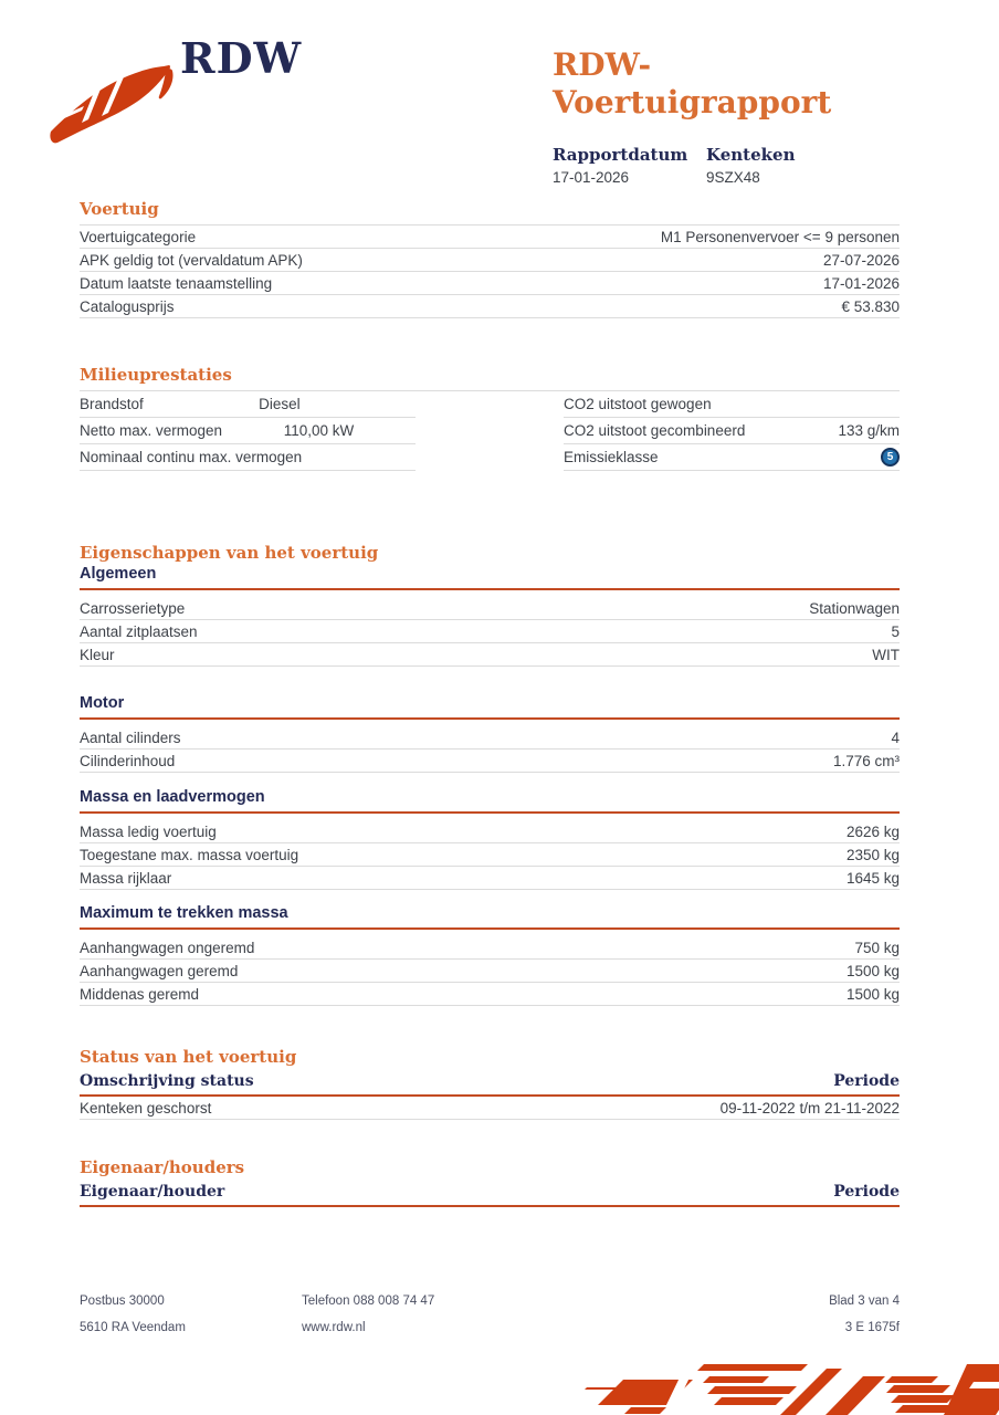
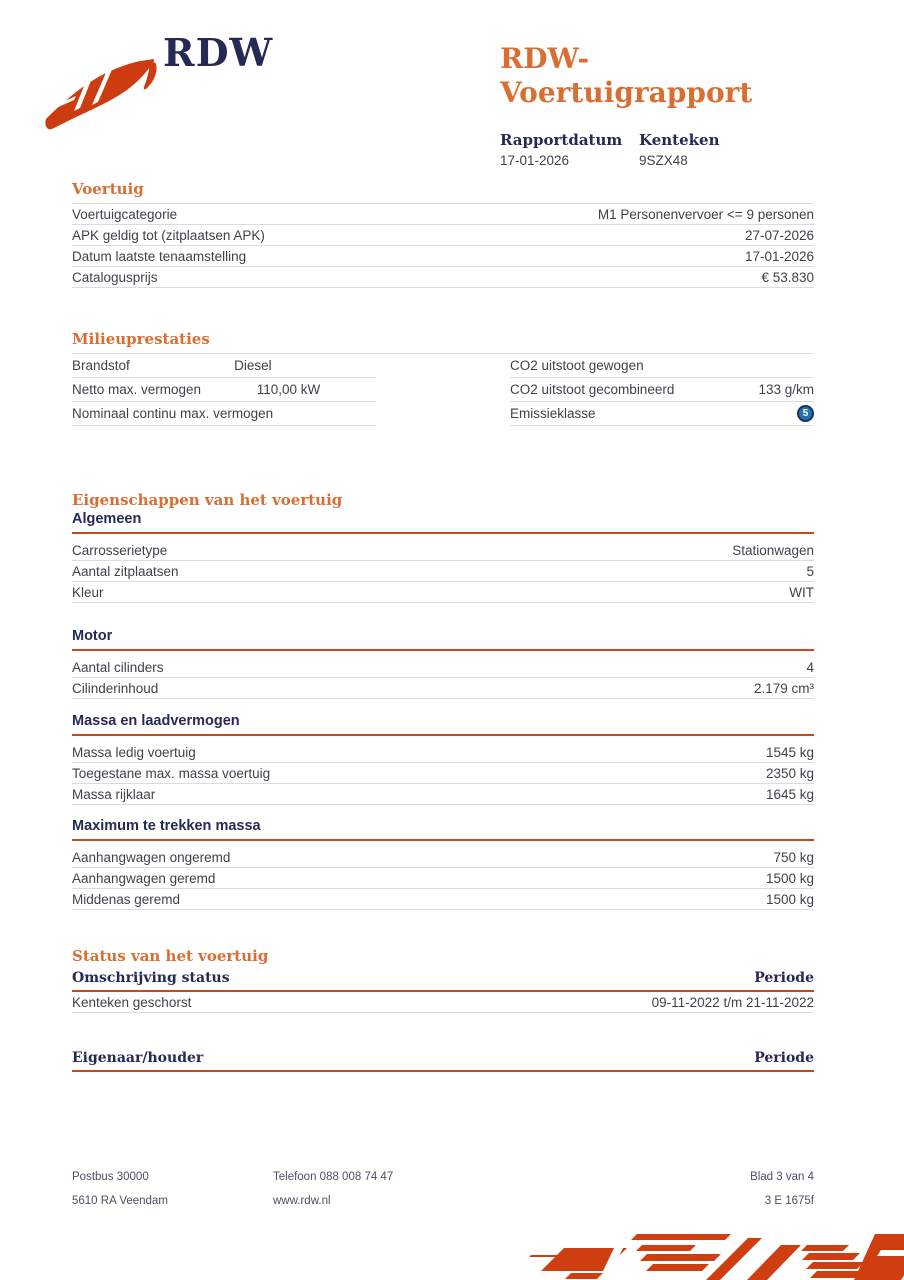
  RDW
  RDW-Voertuigrapport
  Rapportdatum
  17-01-2026
  Kenteken
  9SZX48
  Voertuig
  Voertuigcategorie
  M1 Personenvervoer <= 9 personen
- APK geldig tot (vervaldatum APK)
+ APK geldig tot (zitplaatsen APK)
  27-07-2026
  Datum laatste tenaamstelling
  17-01-2026
  Catalogusprijs
  € 53.830
  Milieuprestaties
  Brandstof
  Diesel
  Netto max. vermogen
  110,00 kW
  Nominaal continu max. vermogen
  CO2 uitstoot gewogen
  CO2 uitstoot gecombineerd
  133 g/km
  Emissieklasse
  5
  Eigenschappen van het voertuig
  Algemeen
  Carrosserietype
  Stationwagen
  Aantal zitplaatsen
  5
  Kleur
  WIT
  Motor
  Aantal cilinders
  4
  Cilinderinhoud
- 1.776 cm³
+ 2.179 cm³
  Massa en laadvermogen
  Massa ledig voertuig
- 2626 kg
+ 1545 kg
  Toegestane max. massa voertuig
  2350 kg
  Massa rijklaar
  1645 kg
  Maximum te trekken massa
  Aanhangwagen ongeremd
  750 kg
  Aanhangwagen geremd
  1500 kg
  Middenas geremd
  1500 kg
  Status van het voertuig
  Omschrijving status
  Periode
  Kenteken geschorst
  09-11-2022 t/m 21-11-2022
- Eigenaar/houders
  Eigenaar/houder
  Periode
  Postbus 30000
  Telefoon 088 008 74 47
  Blad 3 van 4
  5610 RA Veendam
  www.rdw.nl
  3 E 1675f
